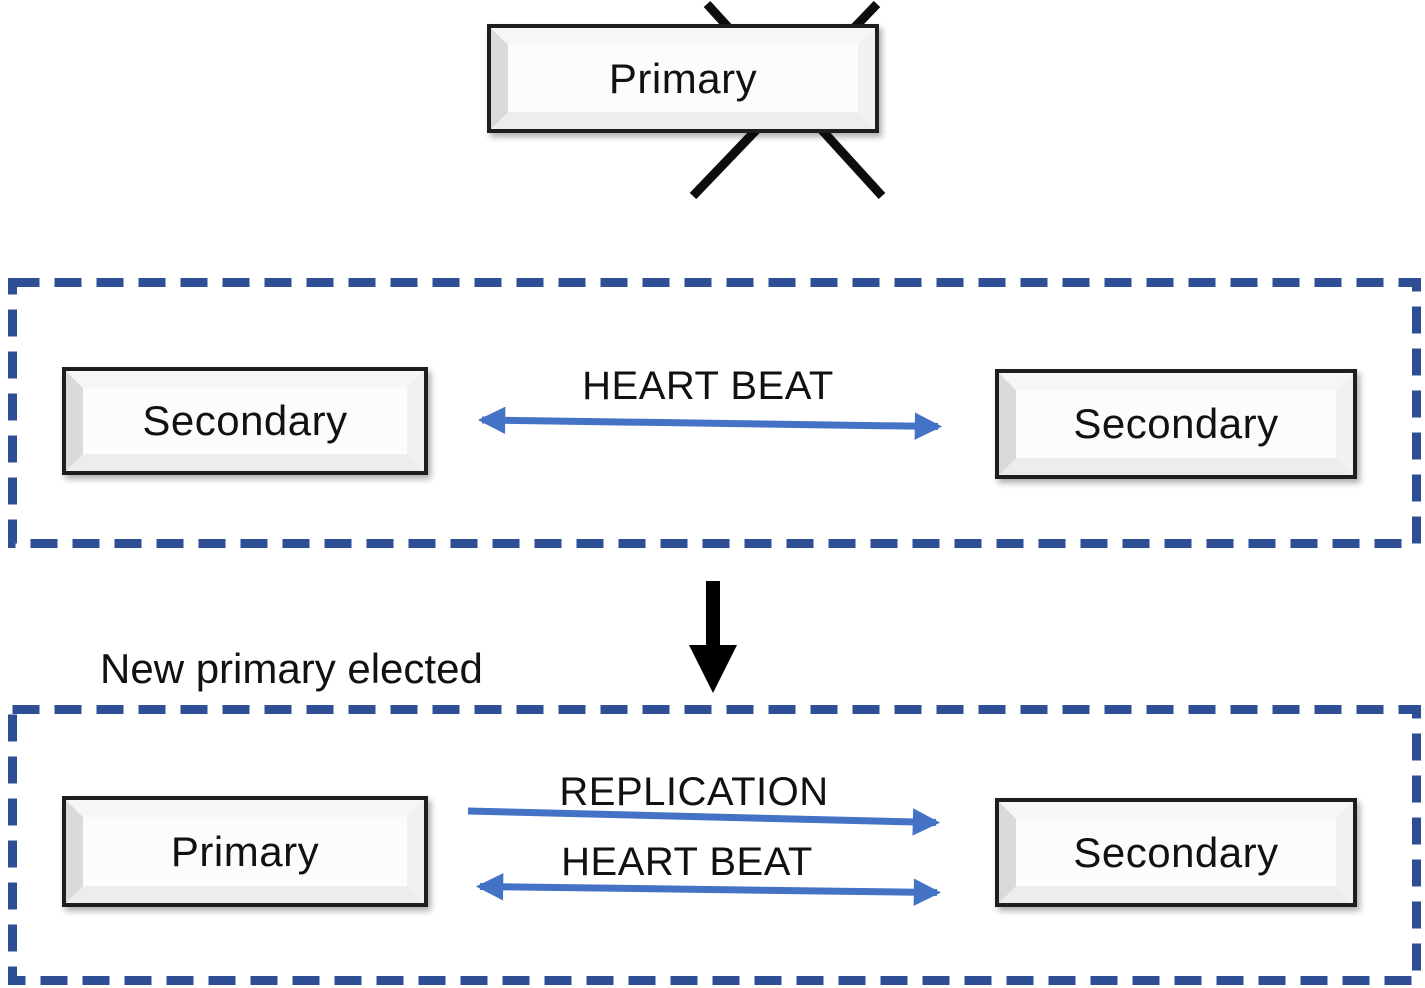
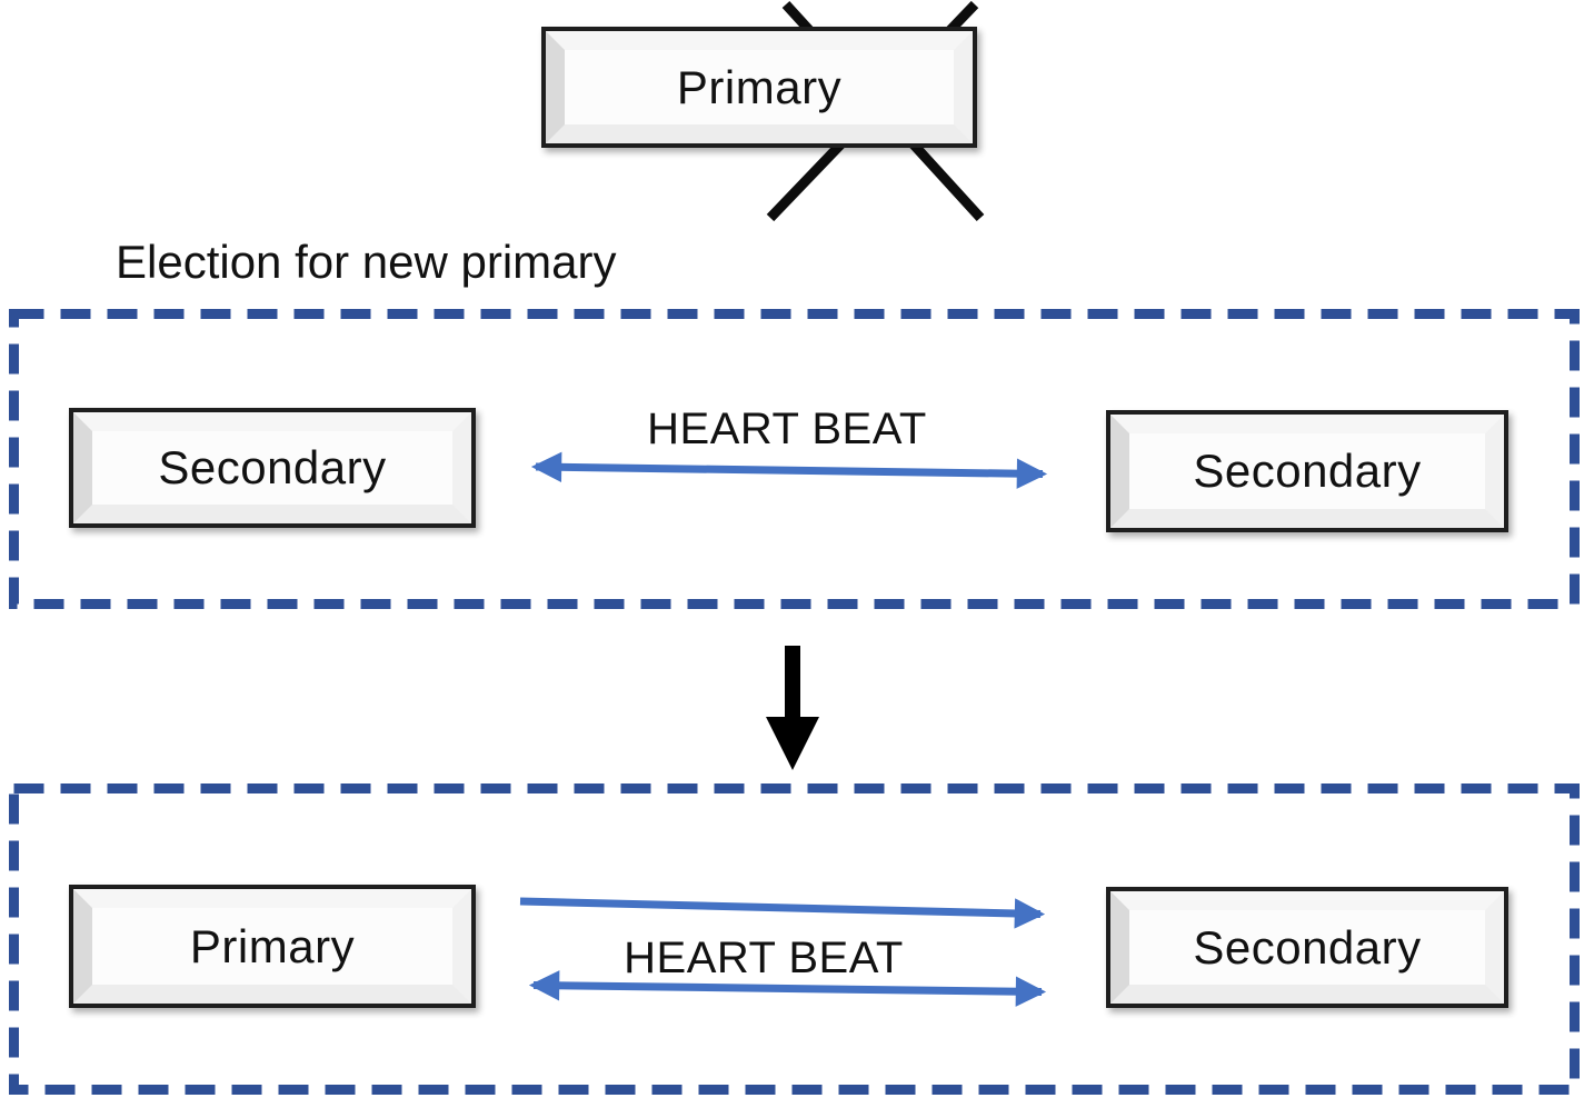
  Primary
+ Election for new primary
  Secondary
  Secondary
  HEART BEAT
- New primary elected
  Primary
  Secondary
- REPLICATION
  HEART BEAT
